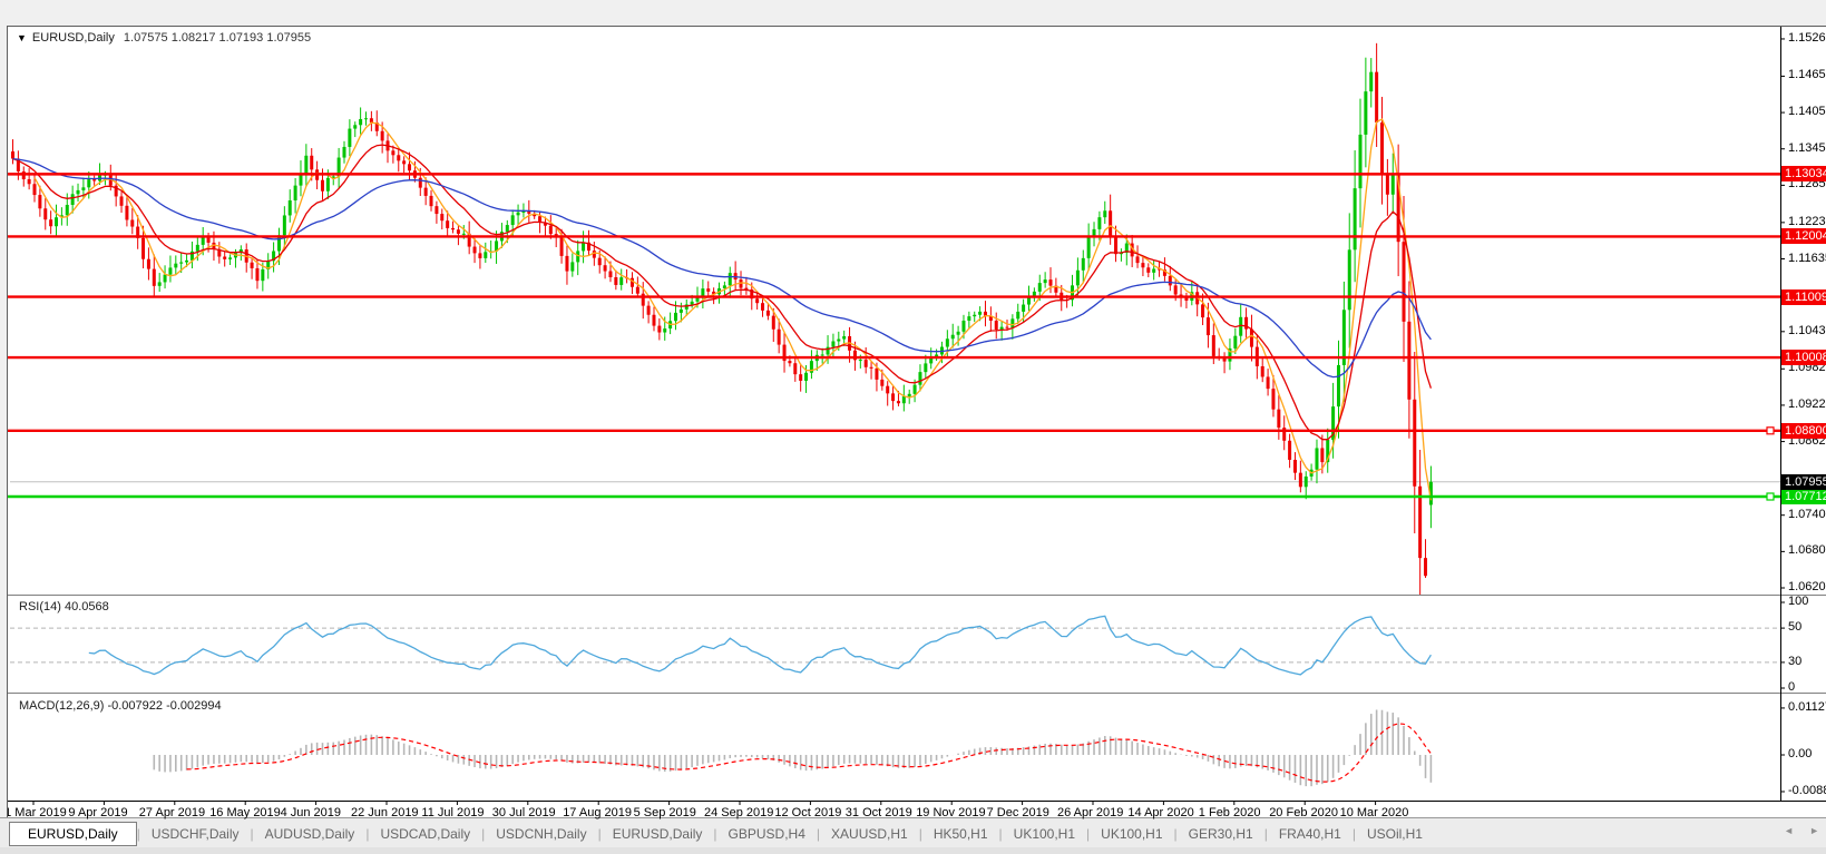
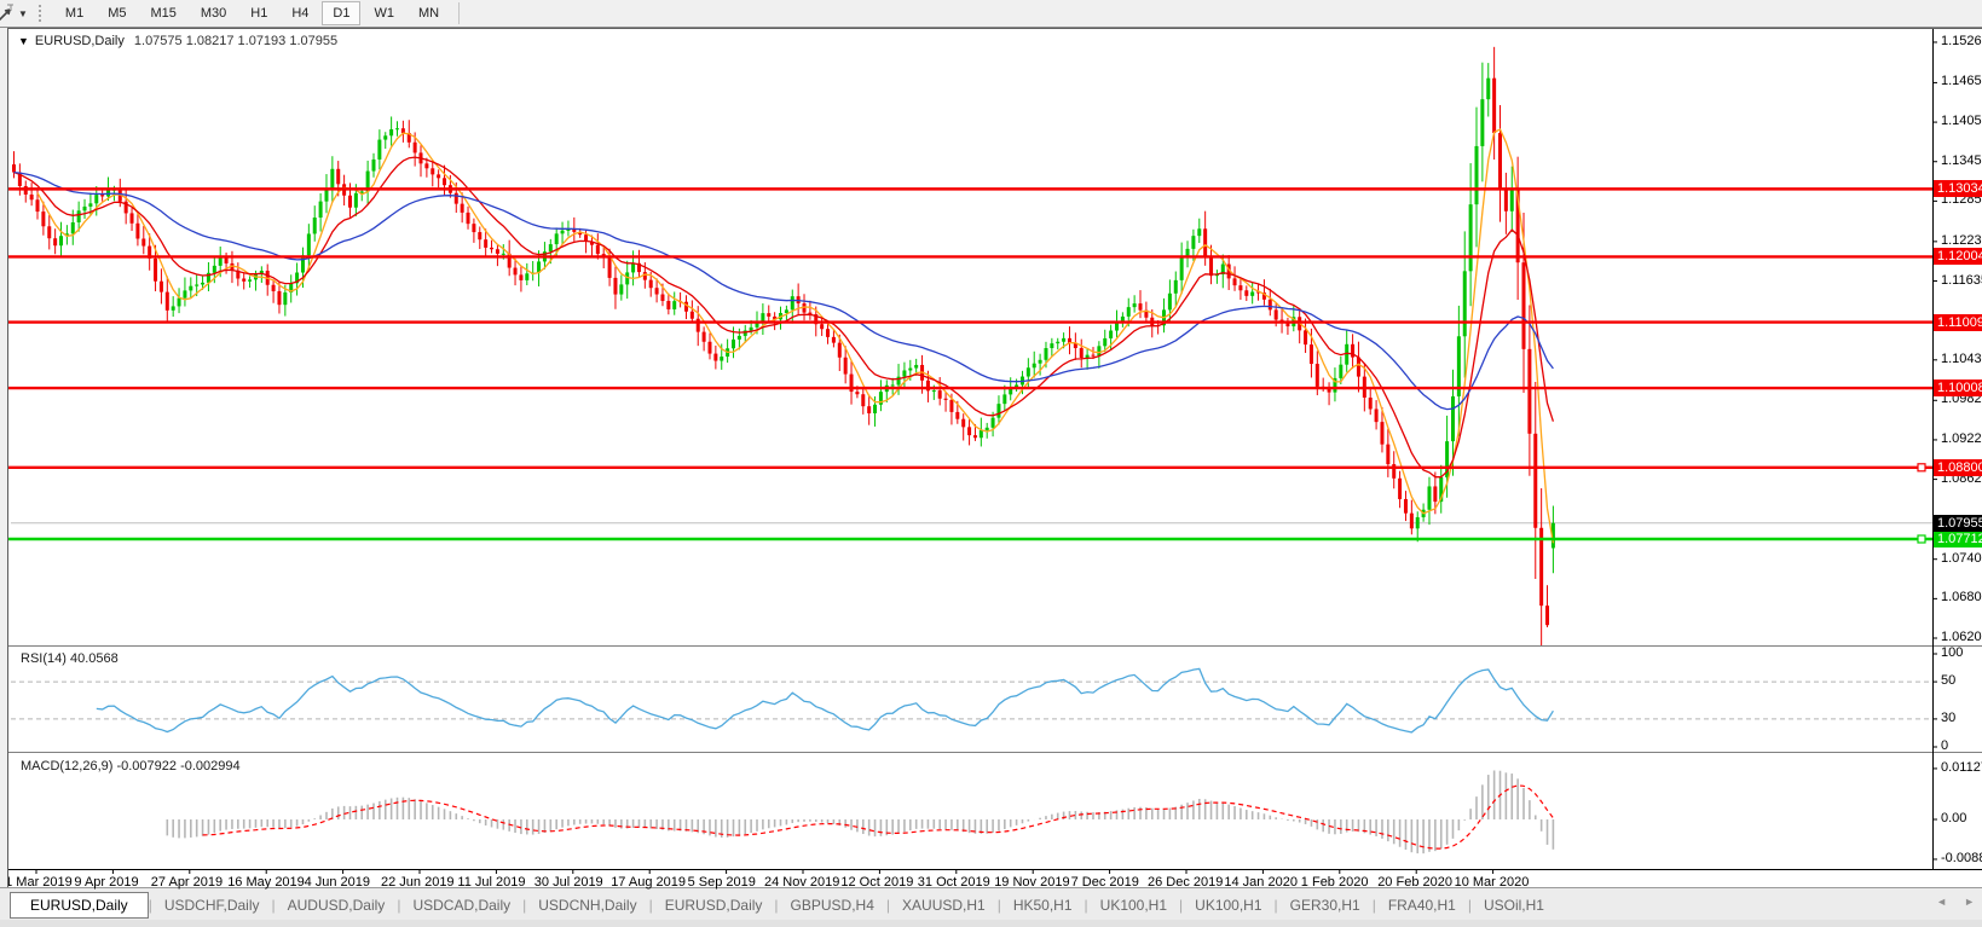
+ ▼
+ M1
+ M5
+ M15
+ M30
+ H1
+ H4
+ D1
+ W1
+ MN
  ▼ EURUSD,Daily 1.07575 1.08217 1.07193 1.07955
  RSI(14) 40.0568
  MACD(12,26,9) -0.007922 -0.002994
  1.1526
  1.1465
  1.1405
  1.1345
  1.1285
  1.1223
  1.1163
  1.1043
  1.0982
  1.0922
  1.0862
  1.0740
  1.0680
  1.0620
  1.1303
  1.1200
  1.11009
  1.1000
  1.0880
  1.0771
  1.0795
  100
  50
  30
  0
  0.0112
  0.00
  1 Mar 2019
  9 Apr 2019
  27 Apr 2019
  16 May 2019
  4 Jun 2019
  22 Jun 2019
  11 Jul 2019
  30 Jul 2019
  17 Aug 2019
  5 Sep 2019
- 24 Sep 2019
+ 24 Nov 2019
  12 Oct 2019
  31 Oct 2019
  19 Nov 2019
  7 Dec 2019
- 26 Apr 2019
+ 26 Dec 2019
- 14 Apr 2020
+ 14 Jan 2020
  1 Feb 2020
  20 Feb 2020
  10 Mar 2020
  EURUSD,Daily
  |
  USDCHF,Daily
  |
  AUDUSD,Daily
  |
  USDCAD,Daily
  |
  USDCNH,Daily
  |
  EURUSD,Daily
  |
  GBPUSD,H4
  |
  XAUUSD,H1
  |
  HK50,H1
  |
  UK100,H1
  |
  UK100,H1
  |
  GER30,H1
  |
  FRA40,H1
  |
  USOil,H1
  ◄
  ►
